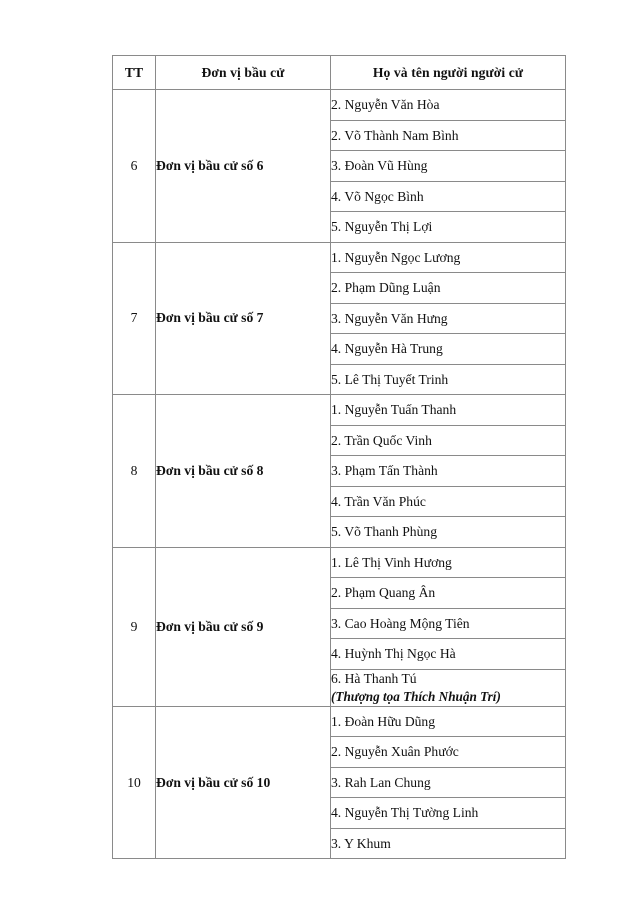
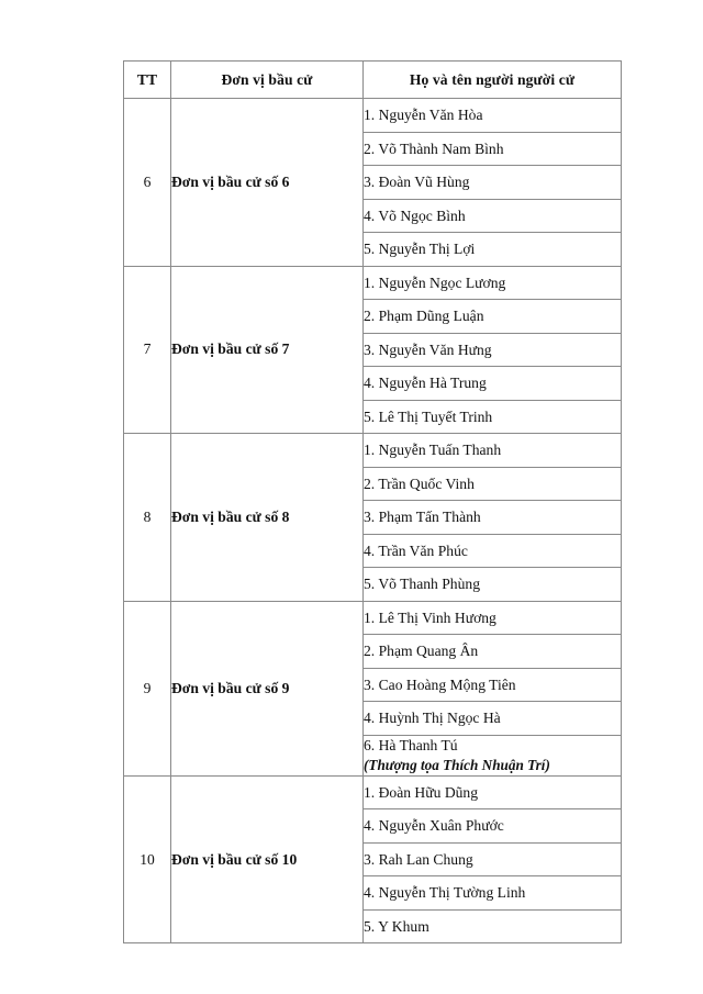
  TT	Đơn vị bầu cử	Họ và tên người người cử
- 6	Đơn vị bầu cử số 6	2. Nguyễn Văn Hòa
+ 6	Đơn vị bầu cử số 6	1. Nguyễn Văn Hòa
  2. Võ Thành Nam Bình
  3. Đoàn Vũ Hùng
  4. Võ Ngọc Bình
  5. Nguyễn Thị Lợi
  7	Đơn vị bầu cử số 7	1. Nguyễn Ngọc Lương
  2. Phạm Dũng Luận
  3. Nguyễn Văn Hưng
  4. Nguyễn Hà Trung
  5. Lê Thị Tuyết Trinh
  8	Đơn vị bầu cử số 8	1. Nguyễn Tuấn Thanh
  2. Trần Quốc Vinh
  3. Phạm Tấn Thành
  4. Trần Văn Phúc
  5. Võ Thanh Phùng
  9	Đơn vị bầu cử số 9	1. Lê Thị Vinh Hương
  2. Phạm Quang Ân
  3. Cao Hoàng Mộng Tiên
  4. Huỳnh Thị Ngọc Hà
  6. Hà Thanh Tú(Thượng tọa Thích Nhuận Trí)
  10	Đơn vị bầu cử số 10	1. Đoàn Hữu Dũng
- 2. Nguyễn Xuân Phước
+ 4. Nguyễn Xuân Phước
  3. Rah Lan Chung
  4. Nguyễn Thị Tường Linh
- 3. Y Khum
+ 5. Y Khum
